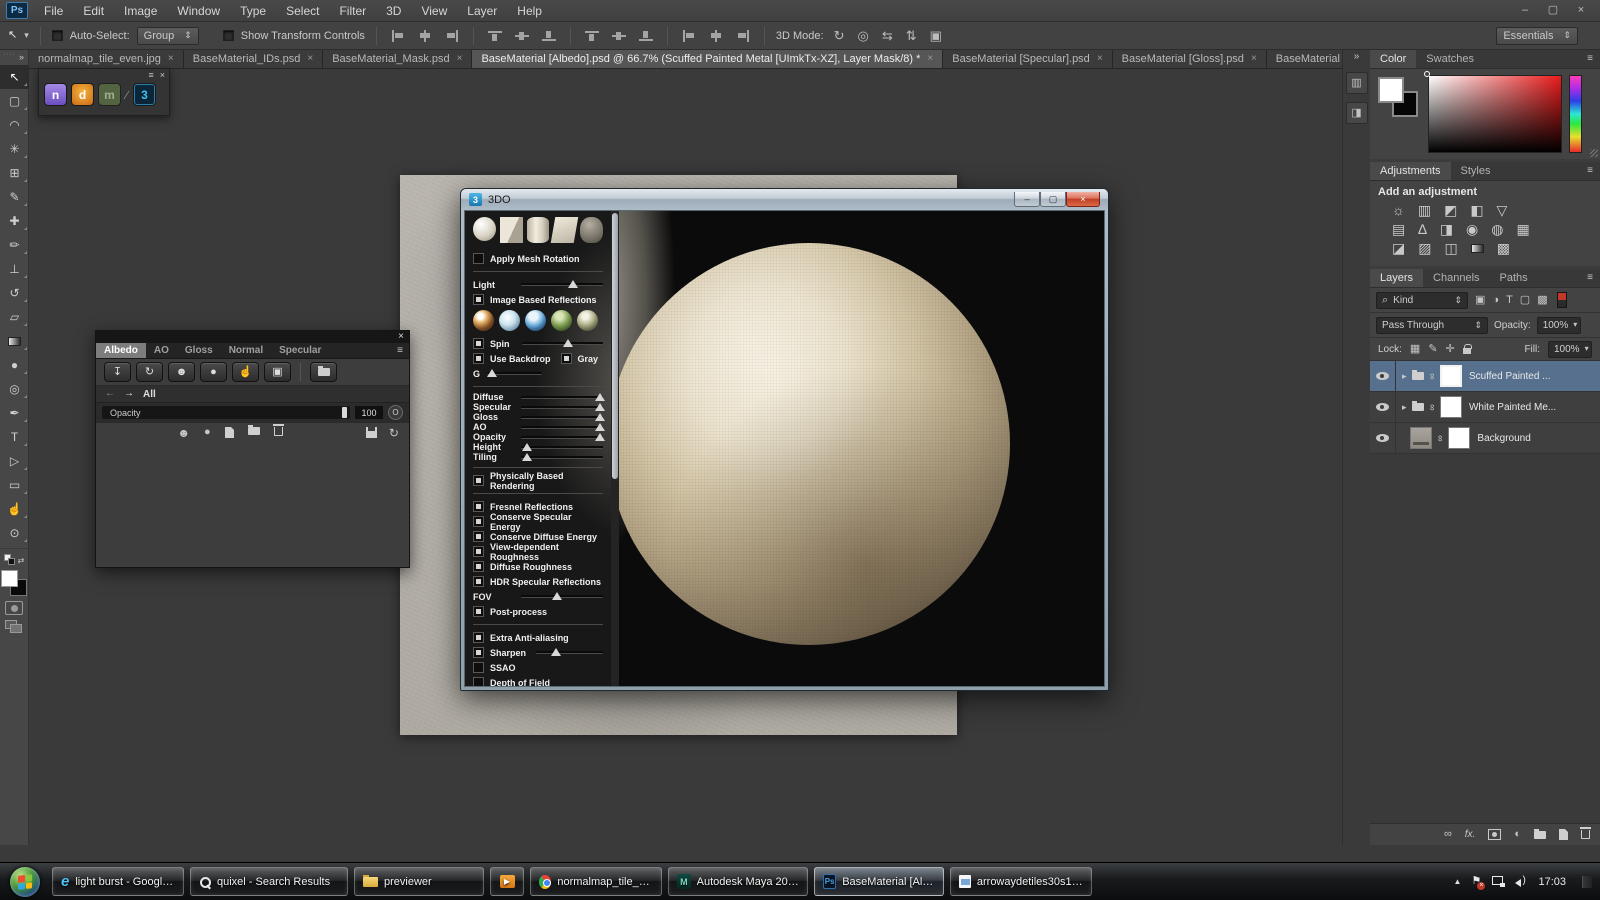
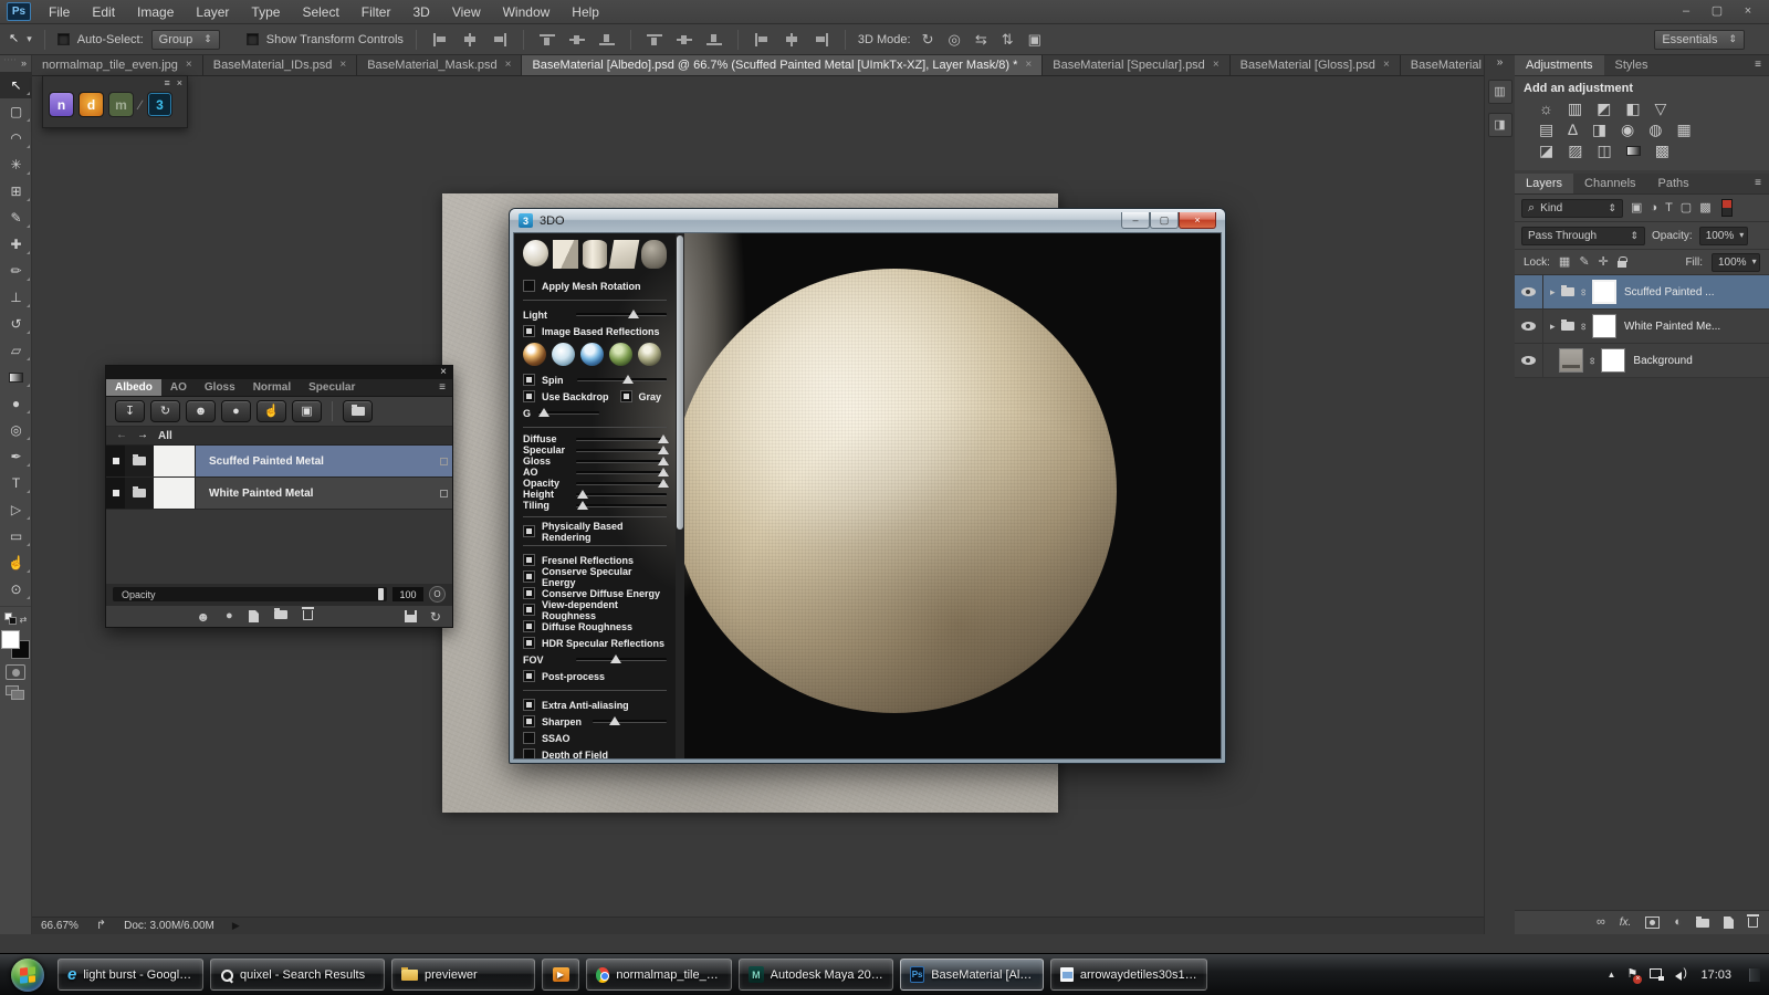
  Ps
  File
  Edit
  Image
- Window
+ Layer
  Type
  Select
  Filter
  3D
  View
- Layer
+ Window
  Help
  ↖
  Auto-Select:
  Group
  Show Transform Controls
  3D Mode:
  Essentials
  normalmap_tile_even.jpg
  BaseMaterial_IDs.psd
  BaseMaterial_Mask.psd
  BaseMaterial [Albedo].psd @ 66.7% (Scuffed Painted Metal [UImkTx-XZ], Layer Mask/8) *
  BaseMaterial [Specular].psd
  BaseMaterial [Gloss].psd
  ↖
  ▢
  ◠
  ✳
  ⊞
  ✎
  ✚
  ✏
  ⊥
  ↺
  ▱
  ●
  ◎
  ✒
  T
  ▷
  ▭
  ☝
  ⊙
  ⇄
+ 66.67%
+ Doc: 3.00M/6.00M
  n
  d
  m
  ∕
  3
  Albedo
  AO
  Gloss
  Normal
  Specular
  All
+ Scuffed Painted Metal
+ White Painted Metal
  Opacity
  100
  O
  3
  3DO
  Apply Mesh Rotation
  Light
  Image Based Reflections
  Spin
  Use Backdrop
  Gray
  G
  Diffuse
  Specular
  Gloss
  AO
  Opacity
  Height
  Tiling
  Physically Based Rendering
  Fresnel Reflections
  Conserve Specular Energy
  Conserve Diffuse Energy
  View-dependent Roughness
  Diffuse Roughness
  HDR Specular Reflections
  FOV
  Post-process
  Extra Anti-aliasing
  Sharpen
  SSAO
  Depth of Field
- Color
- Swatches
  Adjustments
  Styles
  Add an adjustment
  Layers
  Channels
  Paths
  Kind
  Pass Through
  Opacity:
  100%
  Lock:
  Fill:
  100%
  Scuffed Painted ...
  White Painted Me...
  Background
  fx.
  e
  light burst - Google .
  quixel - Search Results
  previewer
  ▶
  normalmap_tile_ev
  M
  Autodesk Maya 2014
  Ps
  BaseMaterial [Albe
  arrowaydetiles30s100
  ▲
  17:03
